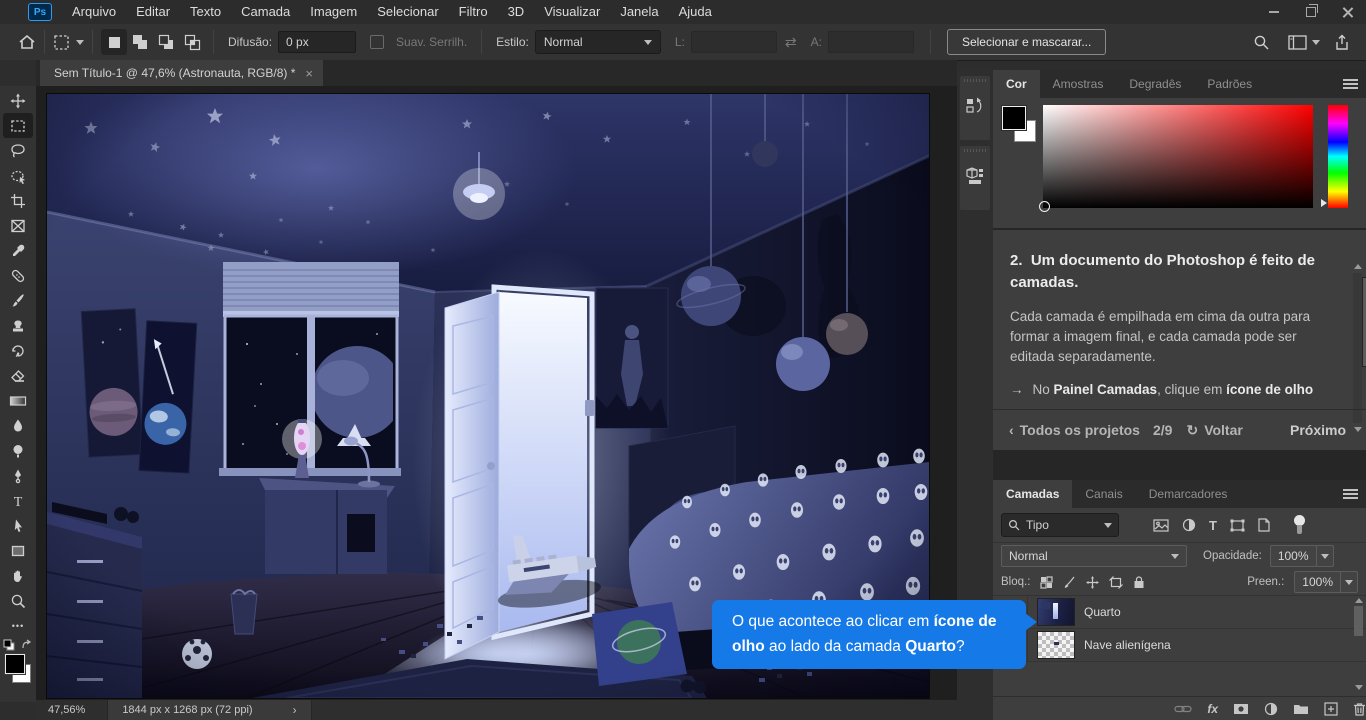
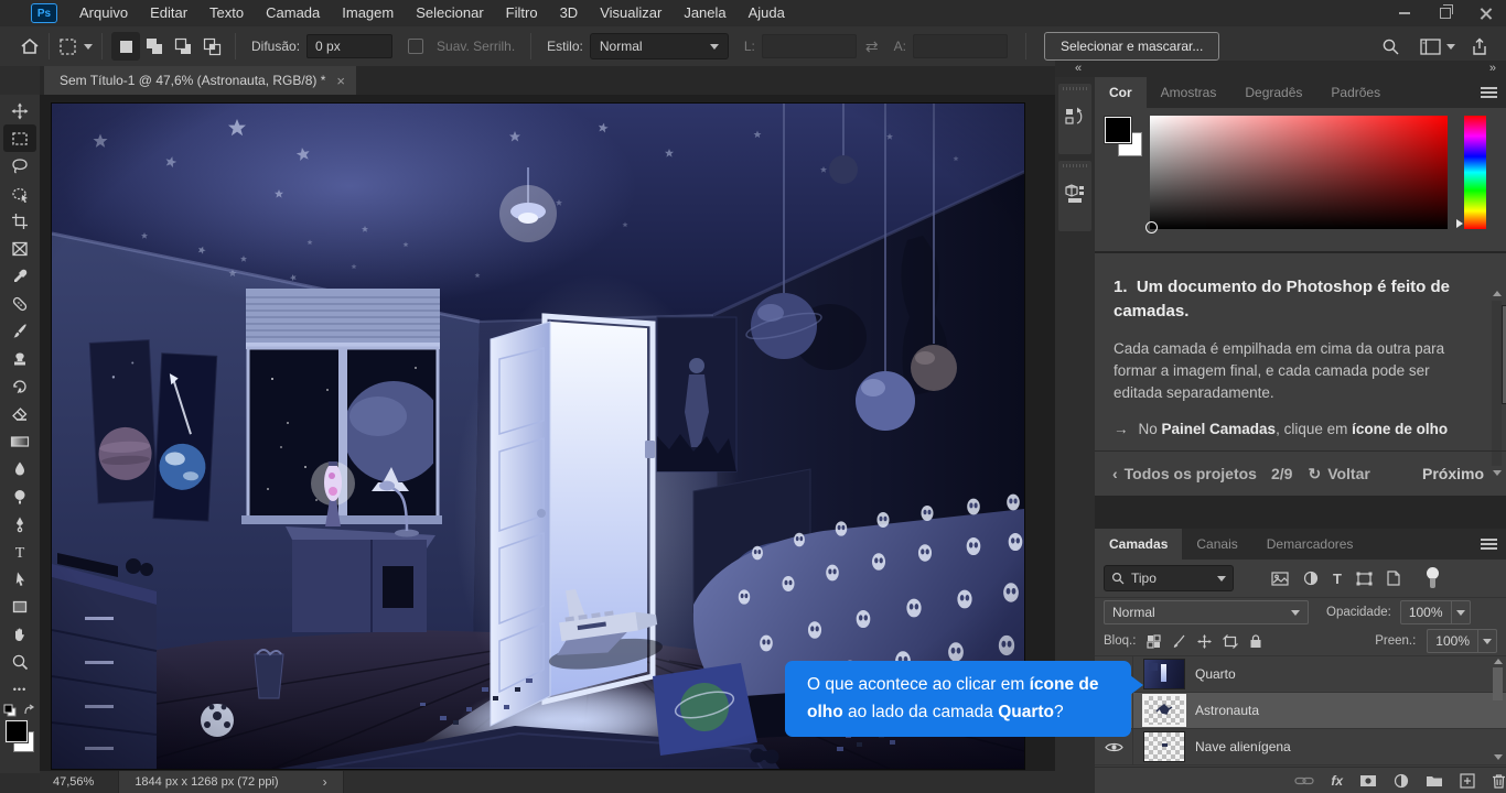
  Ps
  Arquivo
  Editar
  Texto
  Camada
  Imagem
  Selecionar
  Filtro
  3D
  Visualizar
  Janela
  Ajuda
  Difusão:
  0 px
  Suav. Serrilh.
  Estilo:
  Normal
  L:
  ⇄
  A:
  Selecionar e mascarar...
  Sem Título-1 @ 47,6% (Astronauta, RGB/8) *
  ×
  T
  •••
  47,56%
  1844 px x 1268 px (72 ppi)
  ›
+ «
+ »
  Cor
  Amostras
  Degradês
  Padrões
- 2. Um documento do Photoshop é feito de camadas.
+ 1. Um documento do Photoshop é feito de camadas.
  Cada camada é empilhada em cima da outra para formar a imagem final, e cada camada pode ser editada separadamente.
  →
  No Painel Camadas, clique em ícone de olho
  ‹
  Todos os projetos
  2/9
  ↻
  Voltar
  Próximo
  Camadas
  Canais
  Demarcadores
  Tipo
  T
  Normal
  Opacidade:
  100%
  Bloq.:
  Preen.:
  100%
  Quarto
+ Astronauta
  Nave alienígena
  fx
  O que acontece ao clicar em ícone de olho ao lado da camada Quarto?
